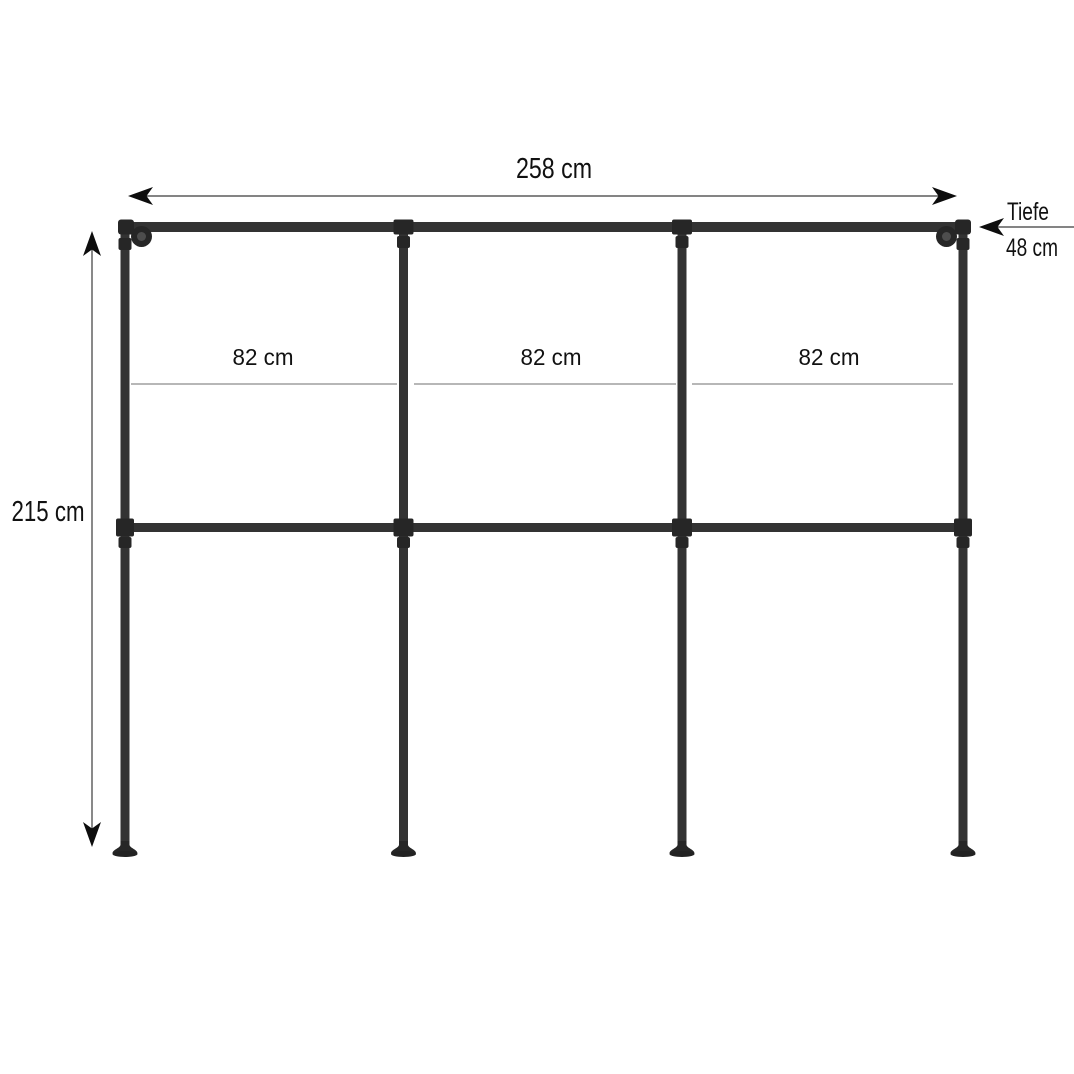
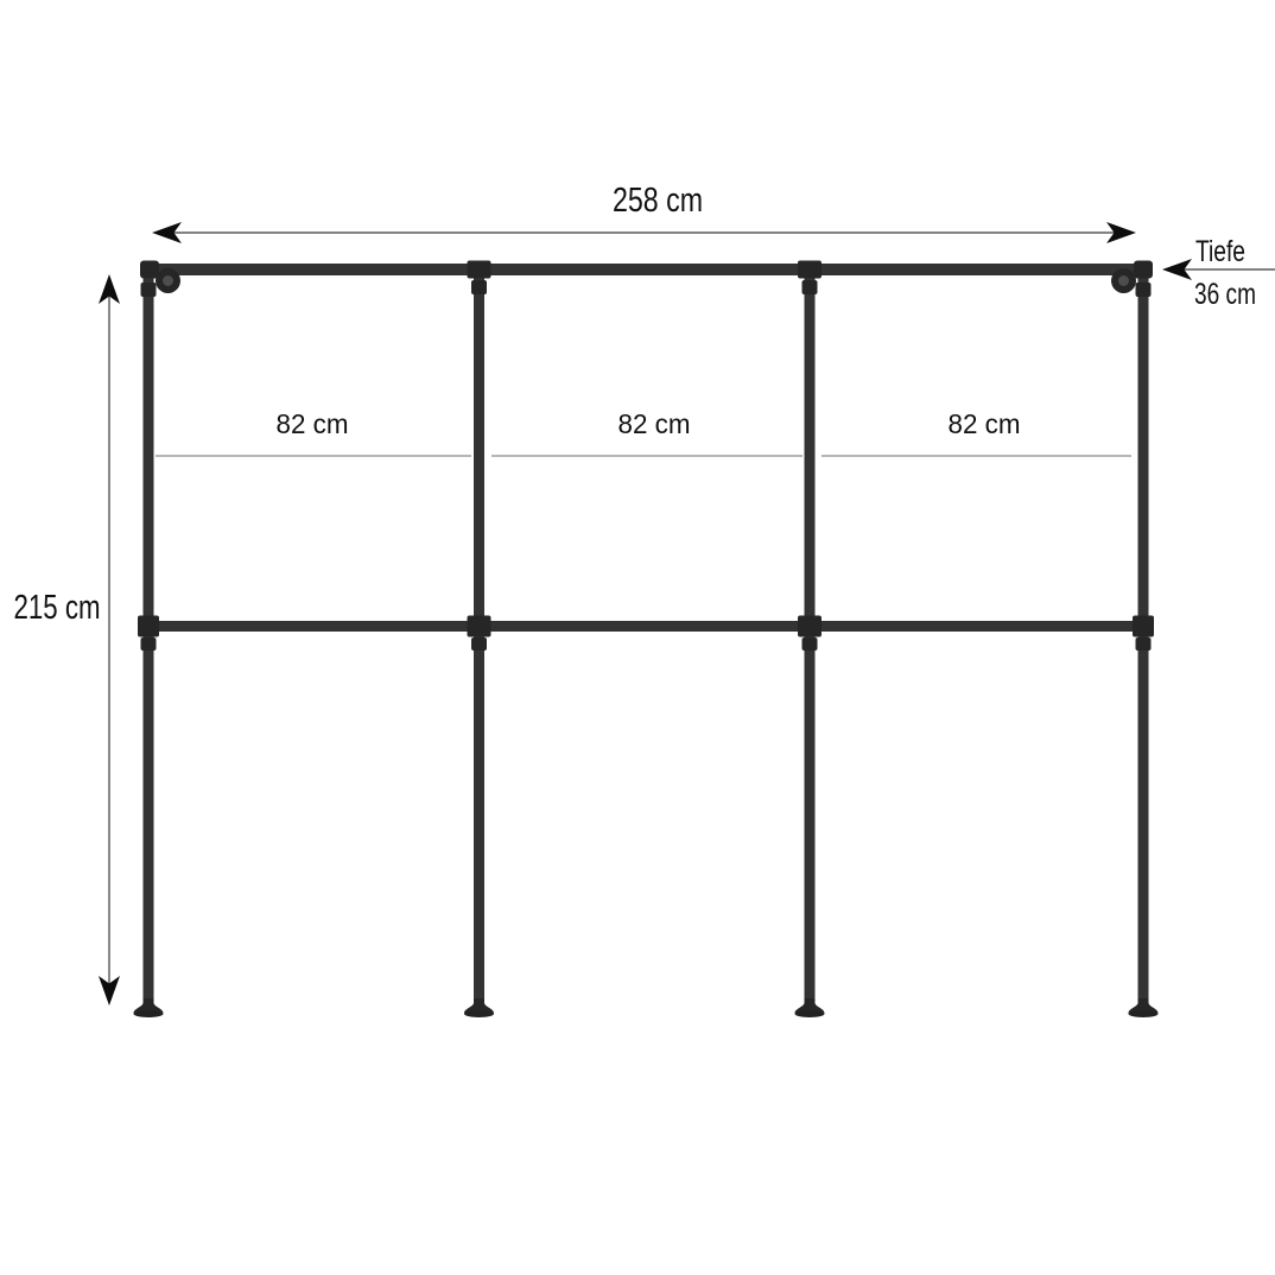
  258 cm
  215 cm
  Tiefe
- 48 cm
+ 36 cm
  82 cm
  82 cm
  82 cm
